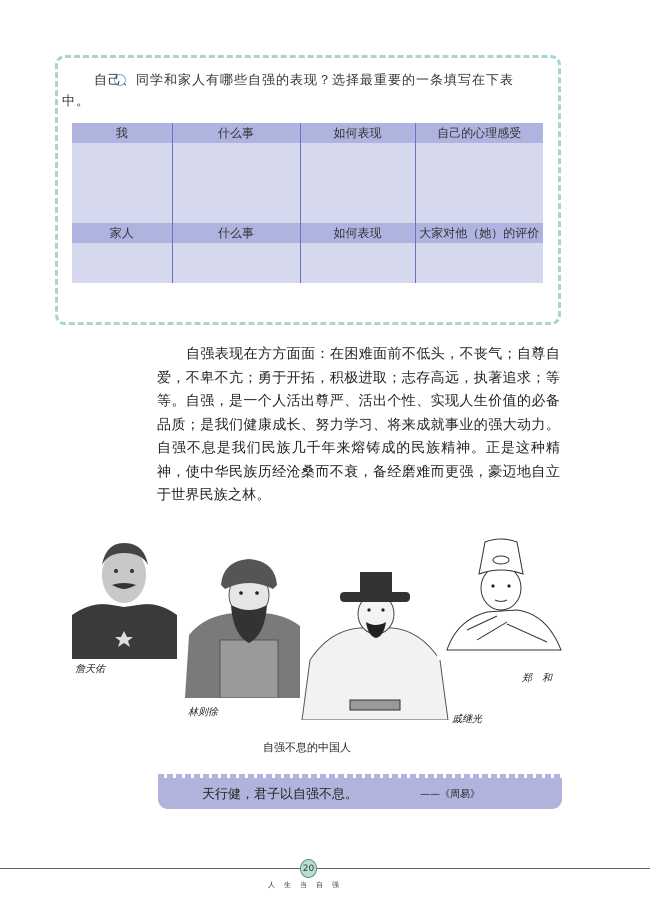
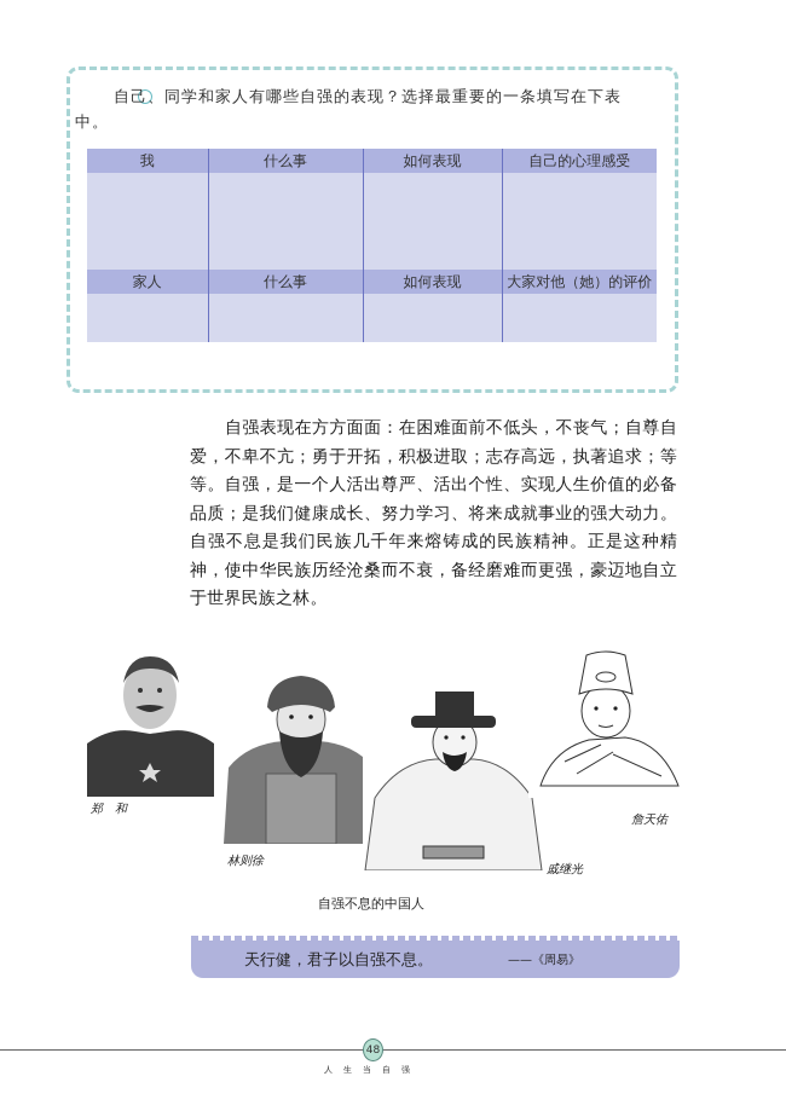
  自己、同学和家人有哪些自强的表现？选择最重要的一条填写在下表中。
  我	什么事	如何表现	自己的心理感受
  家人	什么事	如何表现	大家对他（她）的评价
  自强表现在方方面面：在困难面前不低头，不丧气；自尊自爱，不卑不亢；勇于开拓，积极进取；志存高远，执著追求；等等。自强，是一个人活出尊严、活出个性、实现人生价值的必备品质；是我们健康成长、努力学习、将来成就事业的强大动力。自强不息是我们民族几千年来熔铸成的民族精神。正是这种精神，使中华民族历经沧桑而不衰，备经磨难而更强，豪迈地自立于世界民族之林。
- 詹天佑
+ 郑 和
  林则徐
  戚继光
- 郑 和
+ 詹天佑
  自强不息的中国人
  天行健，君子以自强不息。
  ——《周易》
- 20
+ 48
  人生当自强
